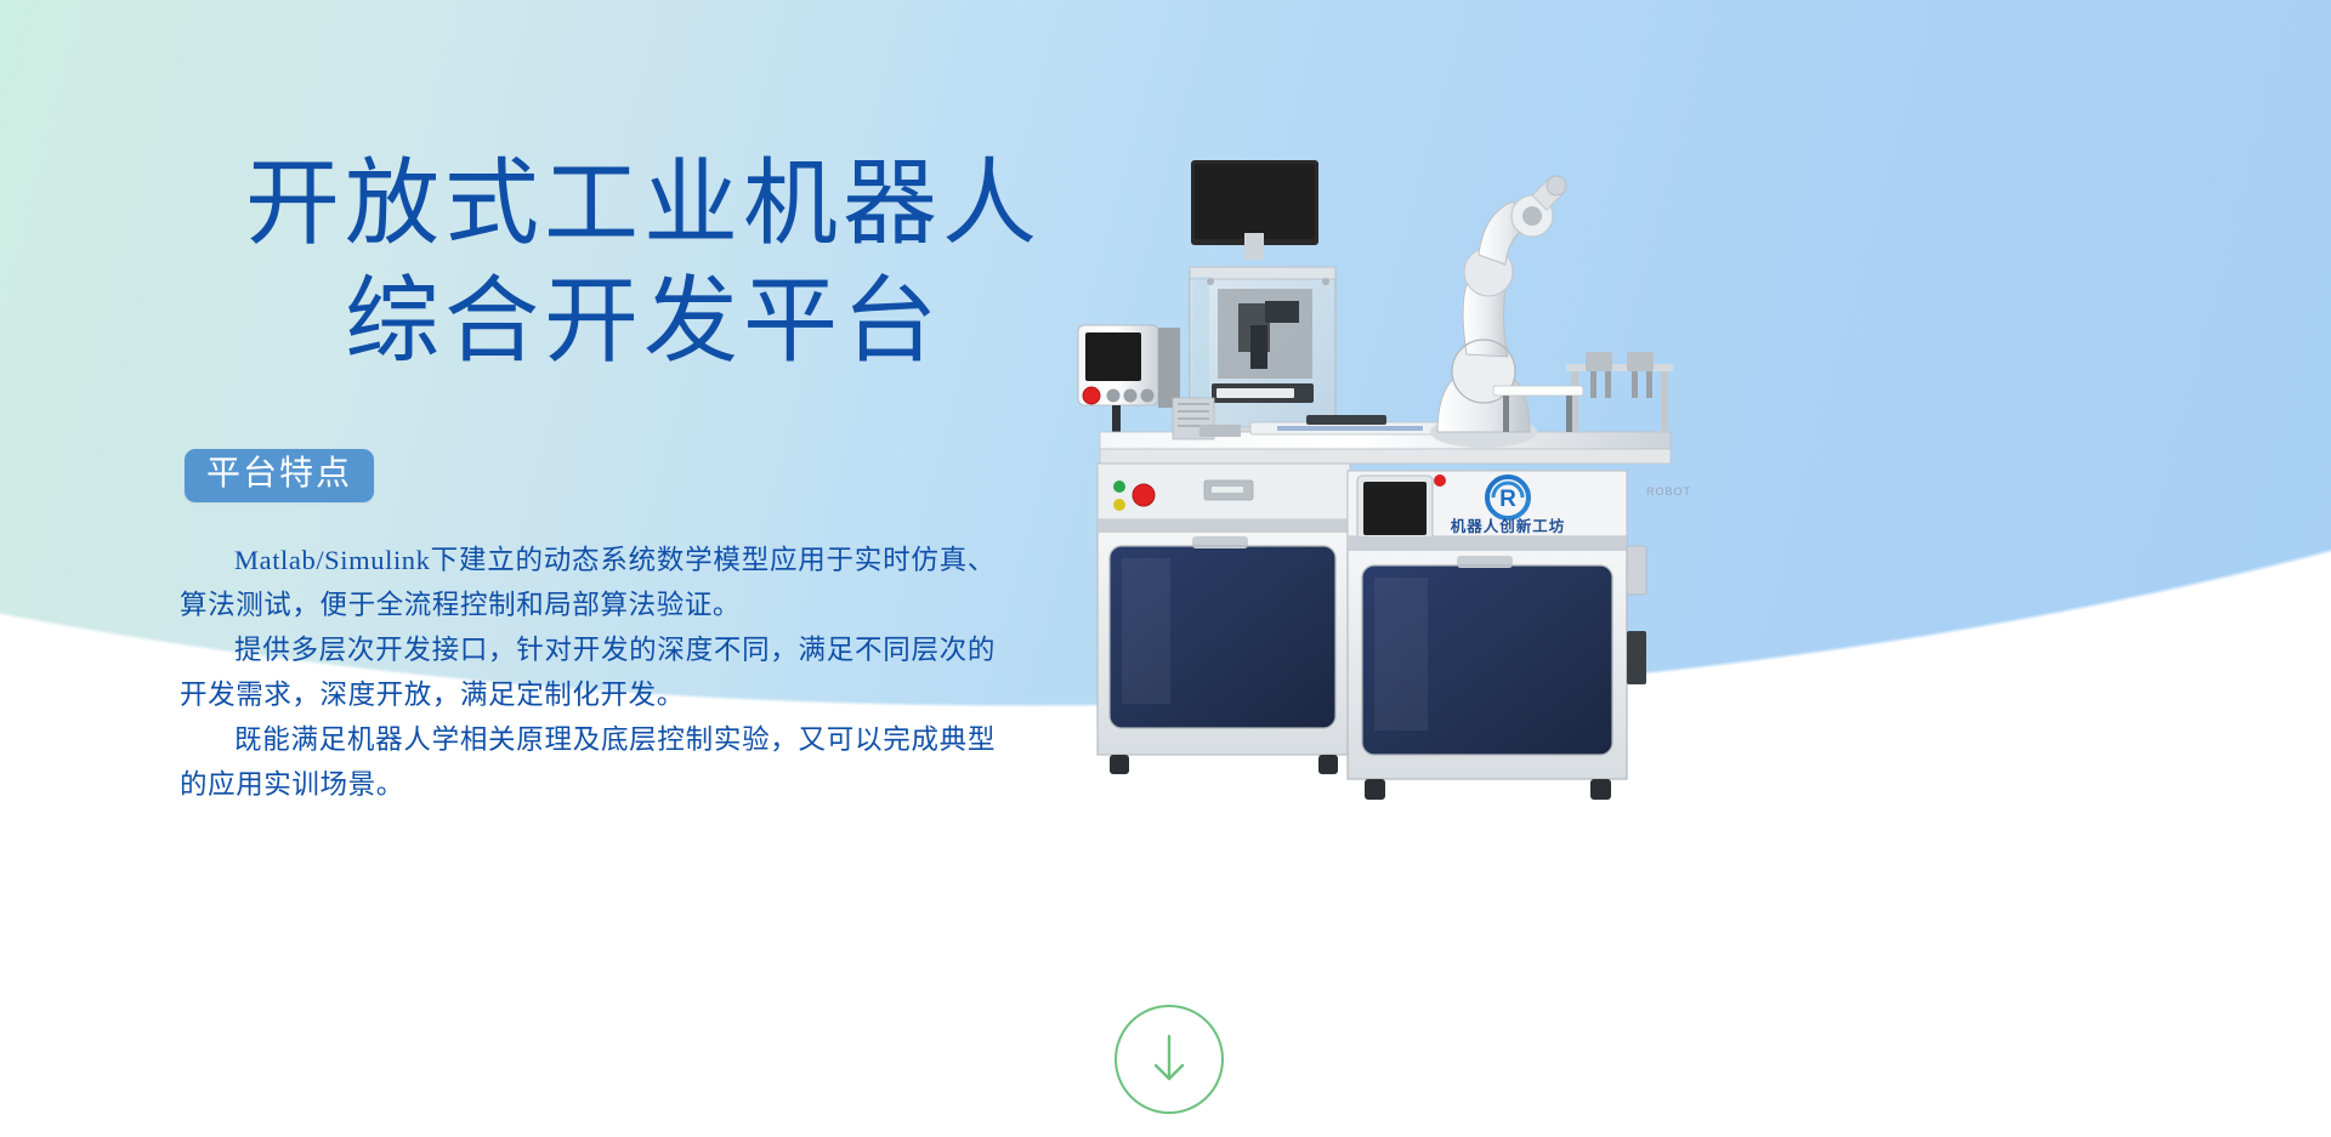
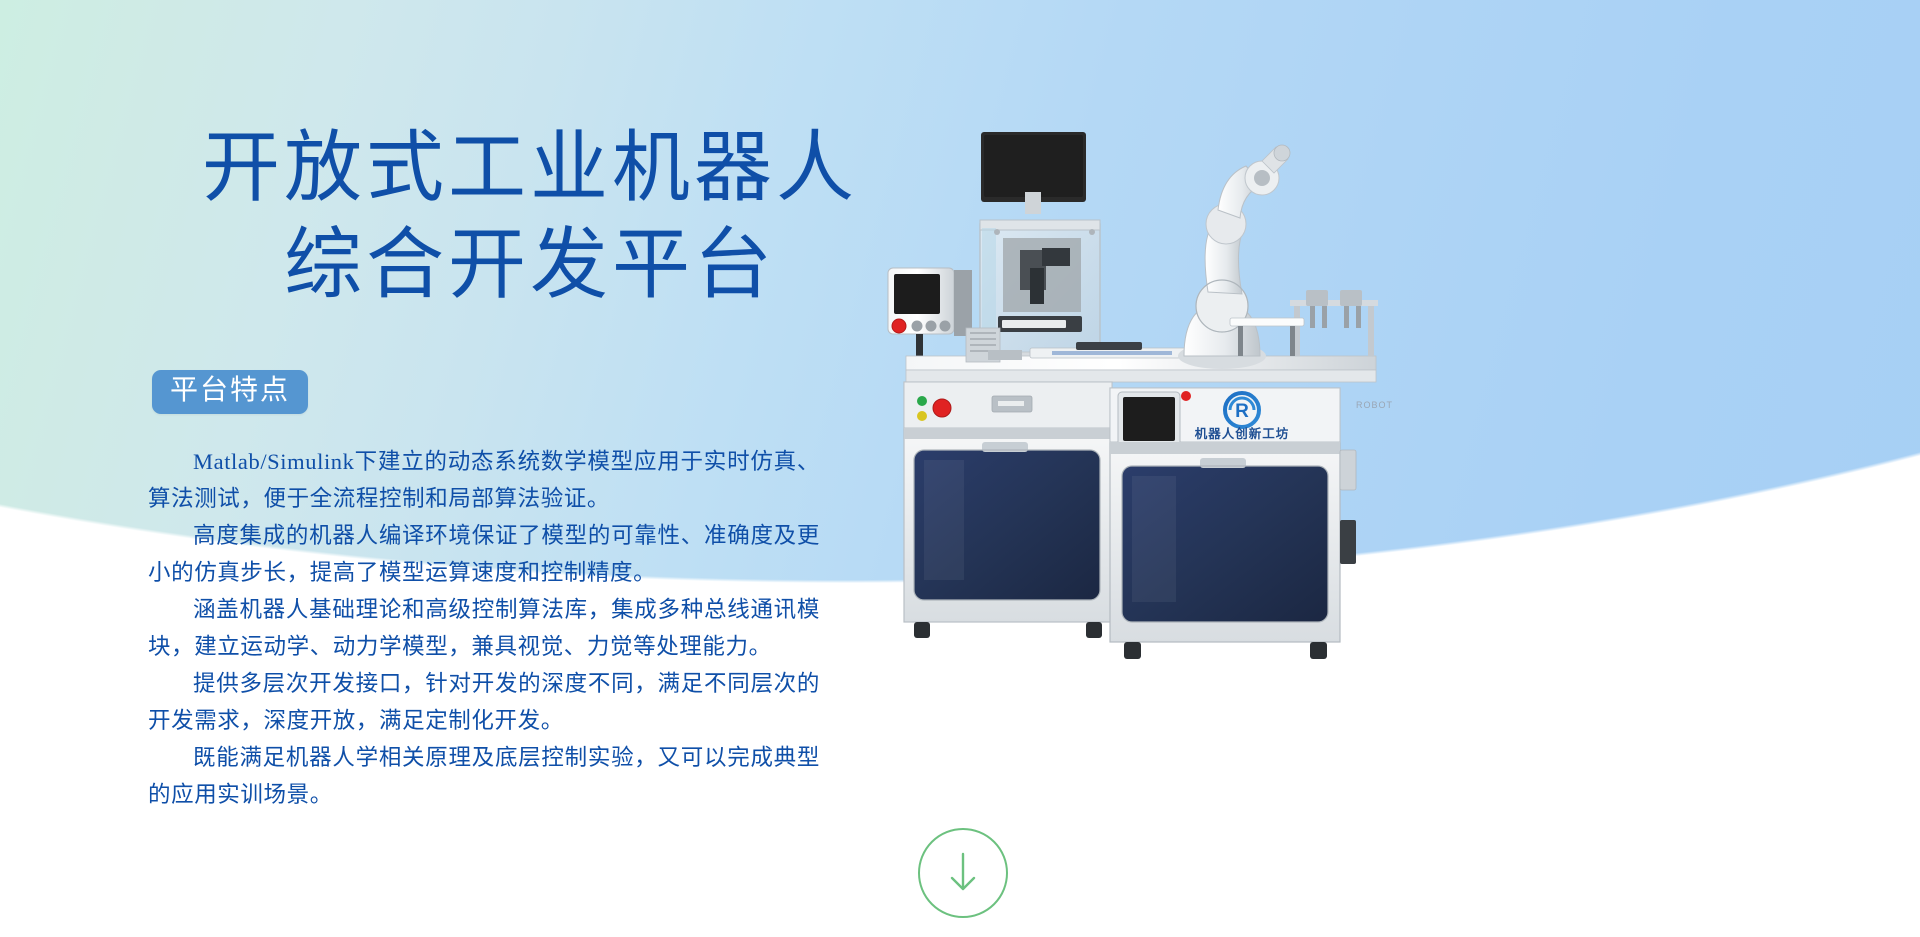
  开放式工业机器人
  综合开发平台
  平台特点
  Matlab/Simulink下建立的动态系统数学模型应用于实时仿真、算法测试，便于全流程控制和局部算法验证。
+ 高度集成的机器人编译环境保证了模型的可靠性、准确度及更小的仿真步长，提高了模型运算速度和控制精度。
+ 涵盖机器人基础理论和高级控制算法库，集成多种总线通讯模块，建立运动学、动力学模型，兼具视觉、力觉等处理能力。
  提供多层次开发接口，针对开发的深度不同，满足不同层次的开发需求，深度开放，满足定制化开发。
  既能满足机器人学相关原理及底层控制实验，又可以完成典型的应用实训场景。
  R
  机器人创新工坊
  ROBOT
